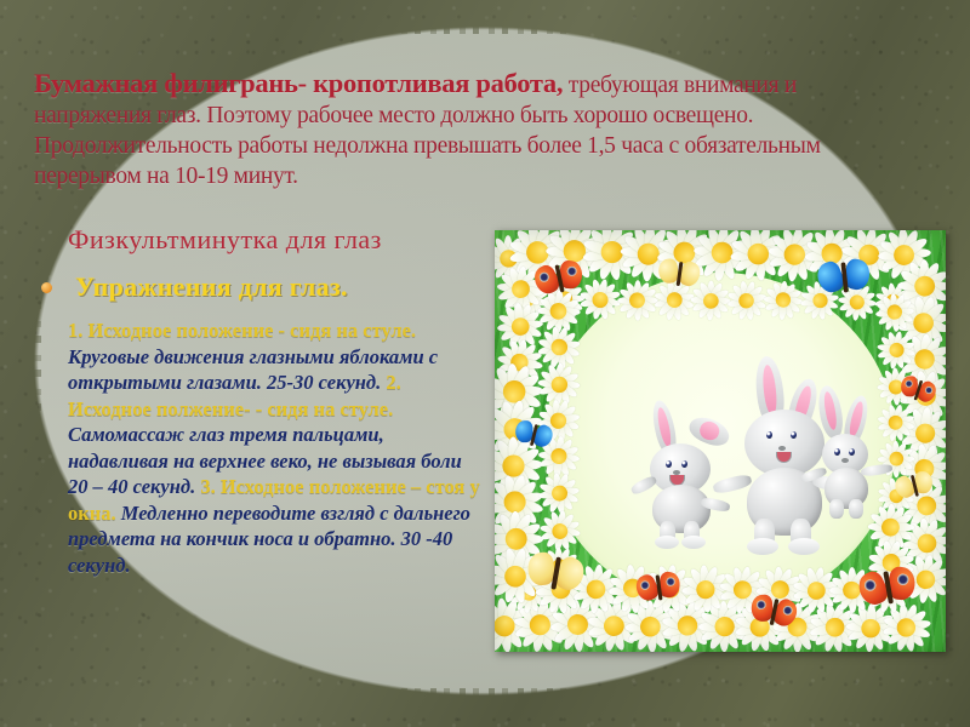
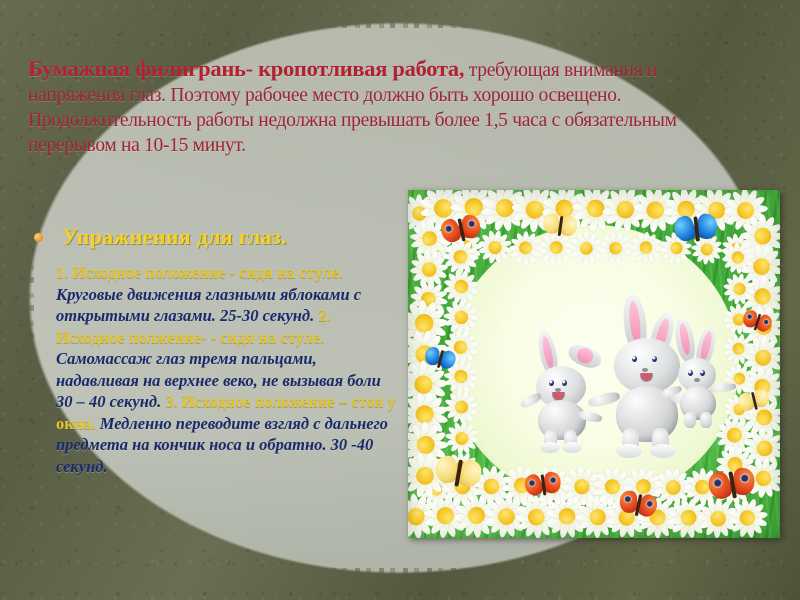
- Бумажная филигрань- кропотливая работа, требующая внимания и напряжения глаз. Поэтому рабочее место должно быть хорошо освещено. Продолжительность работы недолжна превышать более 1,5 часа с обязательным перерывом на 10-19 минут.
+ Бумажная филигрань- кропотливая работа, требующая внимания и напряжения глаз. Поэтому рабочее место должно быть хорошо освещено. Продолжительность работы недолжна превышать более 1,5 часа с обязательным перерывом на 10-15 минут.
- Физкультминутка для глаз
  Упражнения для глаз.
- 1. Исходное положение - сидя на стуле. Круговые движения глазными яблоками с открытыми глазами. 25-30 секунд. 2. Исходное полжение- - сидя на стуле. Самомассаж глаз тремя пальцами, надавливая на верхнее веко, не вызывая боли 20 – 40 секунд. 3. Исходное положение – стоя у окна. Медленно переводите взгляд с дальнего предмета на кончик носа и обратно. 30 -40 секунд.
+ 1. Исходное положение - сидя на стуле. Круговые движения глазными яблоками с открытыми глазами. 25-30 секунд. 2. Исходное полжение- - сидя на стуле. Самомассаж глаз тремя пальцами, надавливая на верхнее веко, не вызывая боли 30 – 40 секунд. 3. Исходное положение – стоя у окна. Медленно переводите взгляд с дальнего предмета на кончик носа и обратно. 30 -40 секунд.
